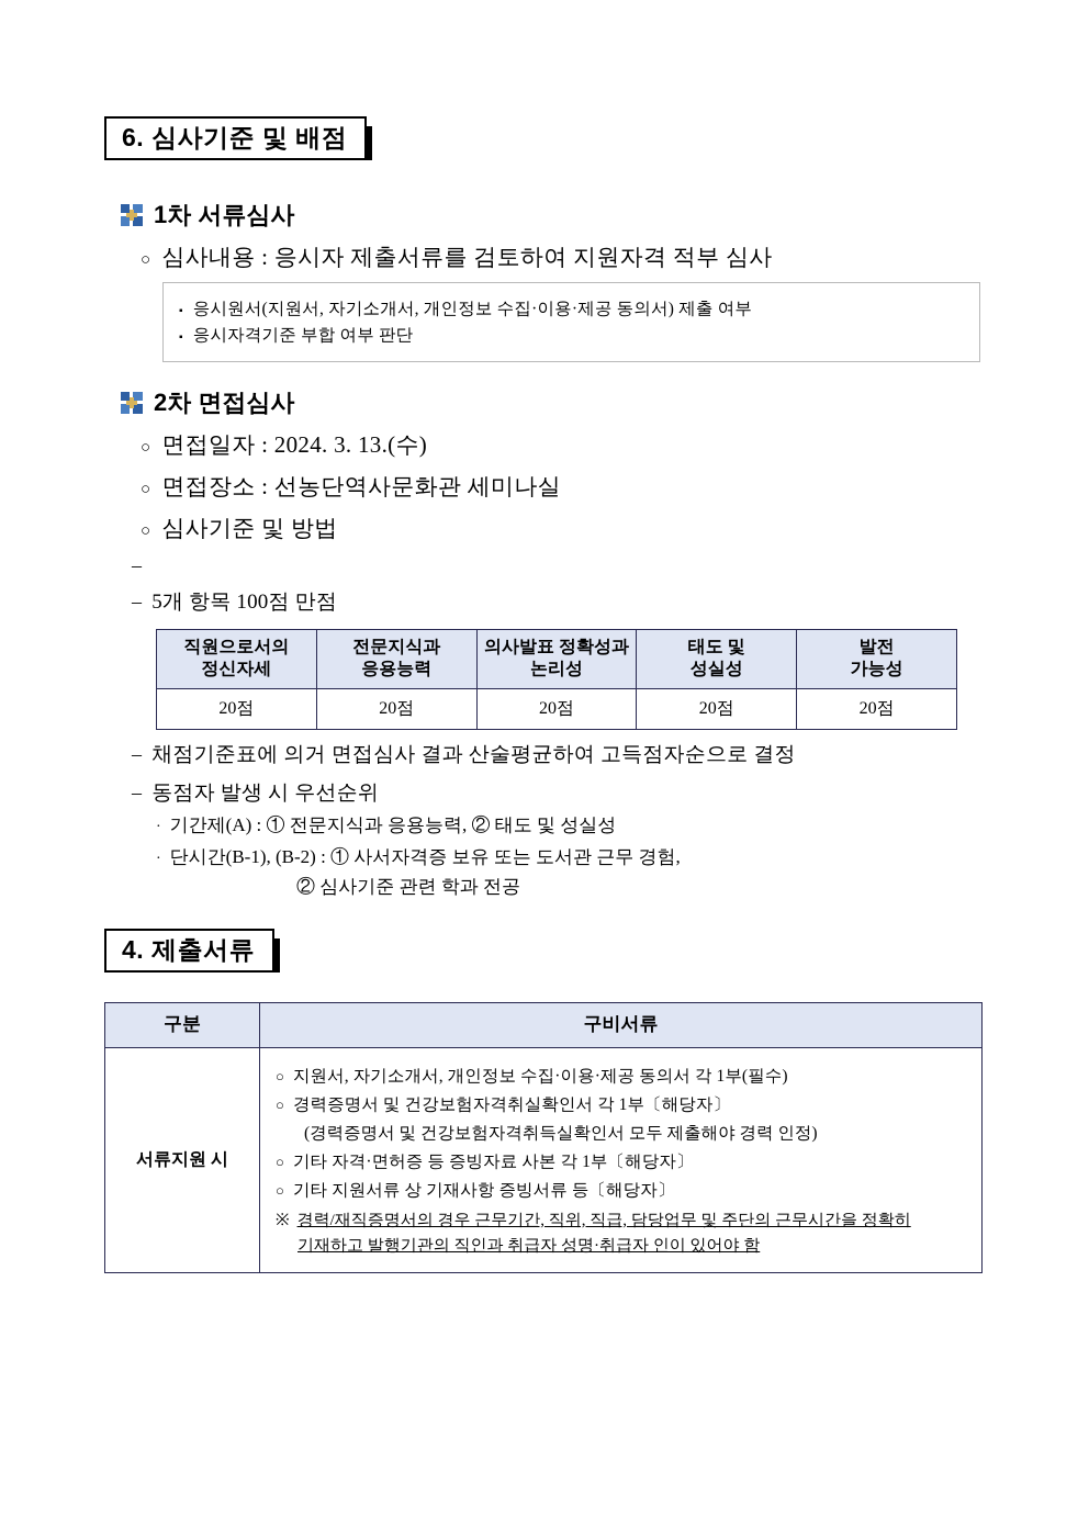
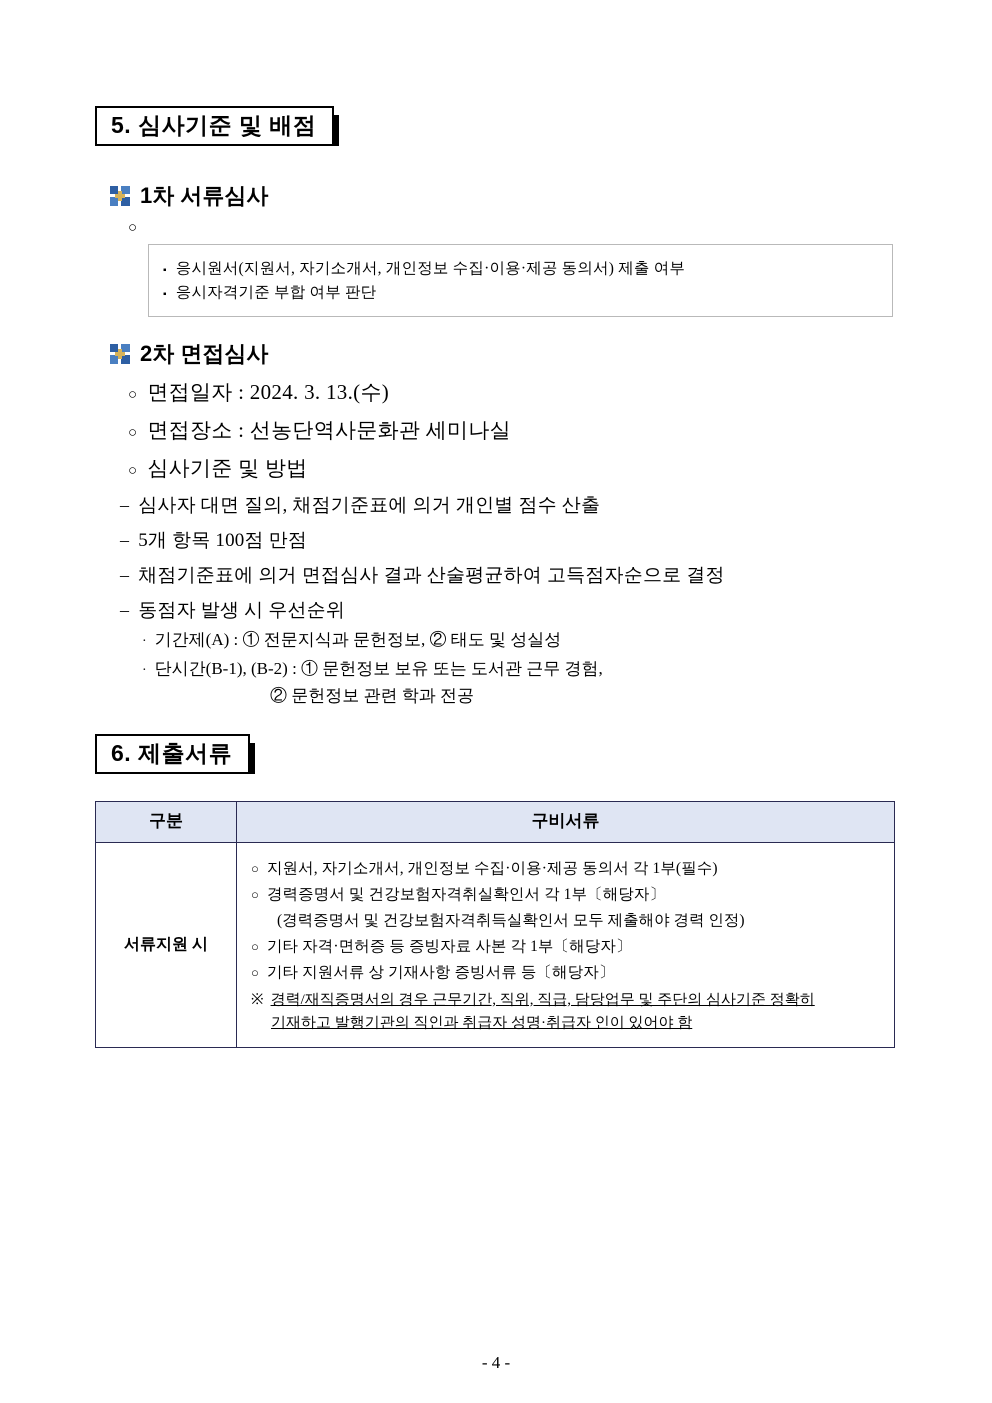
- 6. 심사기준 및 배점
+ 5. 심사기준 및 배점
  1차 서류심사
  ○
- 심사내용 : 응시자 제출서류를 검토하여 지원자격 적부 심사
  ▪
  응시원서(지원서, 자기소개서, 개인정보 수집·이용·제공 동의서) 제출 여부
  ▪
  응시자격기준 부합 여부 판단
  2차 면접심사
  ○
  면접일자 : 2024. 3. 13.(수)
  ○
  면접장소 : 선농단역사문화관 세미나실
  ○
  심사기준 및 방법
  –
+ 심사자 대면 질의, 채점기준표에 의거 개인별 점수 산출
  –
  5개 항목 100점 만점
- 직원으로서의정신자세	전문지식과응용능력	의사발표 정확성과논리성	태도 및성실성	발전가능성
- 20점	20점	20점	20점	20점
  –
  채점기준표에 의거 면접심사 결과 산술평균하여 고득점자순으로 결정
  –
  동점자 발생 시 우선순위
  ·
- 기간제(A) : ① 전문지식과 응용능력, ② 태도 및 성실성
+ 기간제(A) : ① 전문지식과 문헌정보, ② 태도 및 성실성
  ·
- 단시간(B-1), (B-2) : ① 사서자격증 보유 또는 도서관 근무 경험,
+ 단시간(B-1), (B-2) : ① 문헌정보 보유 또는 도서관 근무 경험,
- ② 심사기준 관련 학과 전공
+ ② 문헌정보 관련 학과 전공
- 4. 제출서류
+ 6. 제출서류
  구분	구비서류
- 서류지원 시	○ 지원서, 자기소개서, 개인정보 수집·이용·제공 동의서 각 1부(필수) ○ 경력증명서 및 건강보험자격취실확인서 각 1부〔해당자〕 (경력증명서 및 건강보험자격취득실확인서 모두 제출해야 경력 인정) ○ 기타 자격·면허증 등 증빙자료 사본 각 1부〔해당자〕 ○ 기타 지원서류 상 기재사항 증빙서류 등〔해당자〕 ※ 경력/재직증명서의 경우 근무기간, 직위, 직급, 담당업무 및 주단의 근무시간을 정확히 기재하고 발행기관의 직인과 취급자 성명·취급자 인이 있어야 함
+ 서류지원 시	○ 지원서, 자기소개서, 개인정보 수집·이용·제공 동의서 각 1부(필수) ○ 경력증명서 및 건강보험자격취실확인서 각 1부〔해당자〕 (경력증명서 및 건강보험자격취득실확인서 모두 제출해야 경력 인정) ○ 기타 자격·면허증 등 증빙자료 사본 각 1부〔해당자〕 ○ 기타 지원서류 상 기재사항 증빙서류 등〔해당자〕 ※ 경력/재직증명서의 경우 근무기간, 직위, 직급, 담당업무 및 주단의 심사기준 정확히 기재하고 발행기관의 직인과 취급자 성명·취급자 인이 있어야 함
+ - 4 -
